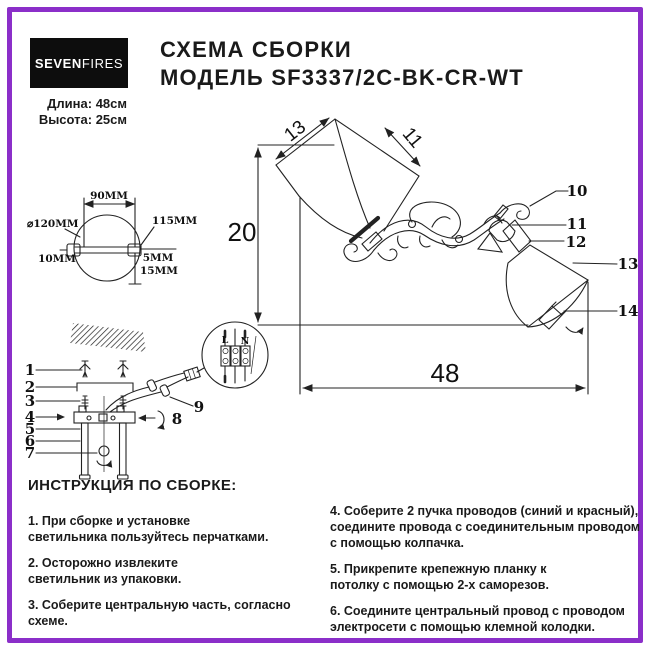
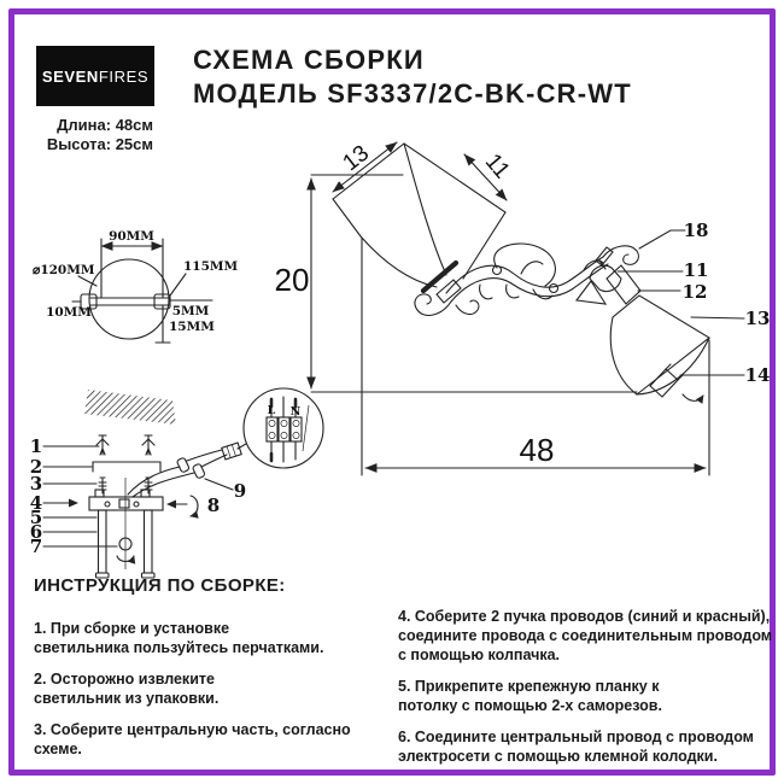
  SEVEN
  FIRES
  Длина: 48см
  Высота: 25см
  СХЕМА СБОРКИ
  МОДЕЛЬ SF3337/2C-BK-CR-WT
  90MM
  ⌀120MM
  115MM
  10MM
  5MM
  15MM
  20
  48
- 10
+ 18
  11
  12
  13
  14
  L
  N
  1
  2
  3
  4
  5
  6
  7
  8
  9
  ИНСТРУКЦИЯ ПО СБОРКЕ:
  1. При сборке и установке
  светильника пользуйтесь перчатками.
  2. Осторожно извлеките
  светильник из упаковки.
  3. Соберите центральную часть, согласно схеме.
  4. Соберите 2 пучка проводов (синий и красный),
  соедините провода с соединительным проводом
  с помощью колпачка.
  5. Прикрепите крепежную планку к
  потолку с помощью 2-х саморезов.
  6. Соедините центральный провод с проводом
  электросети с помощью клемной колодки.
